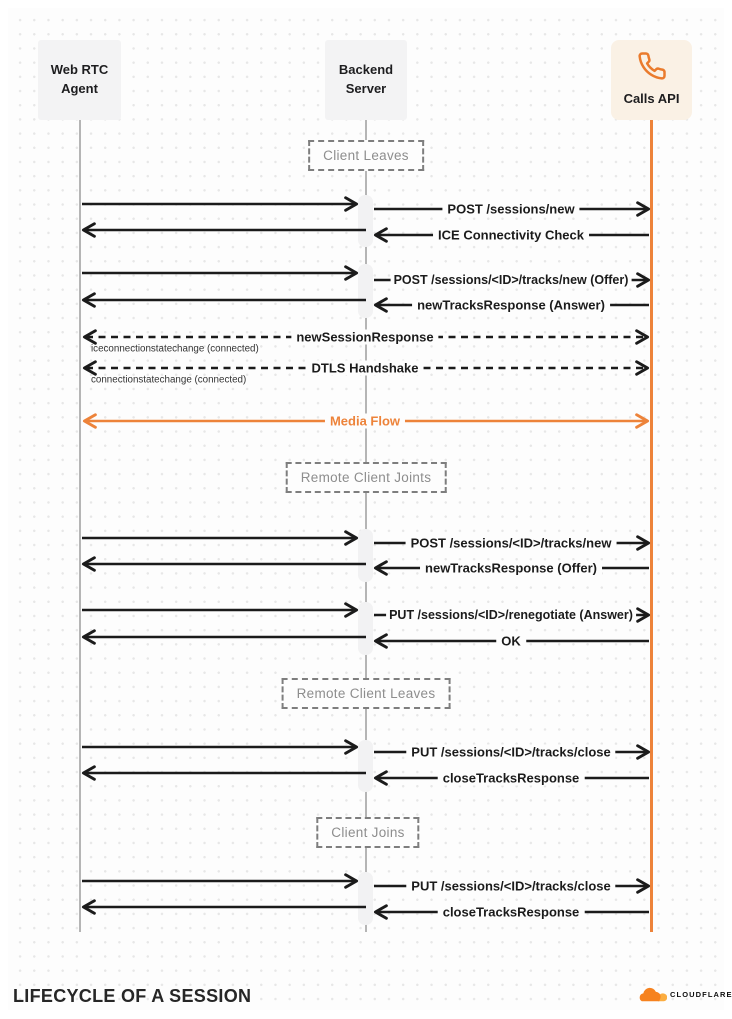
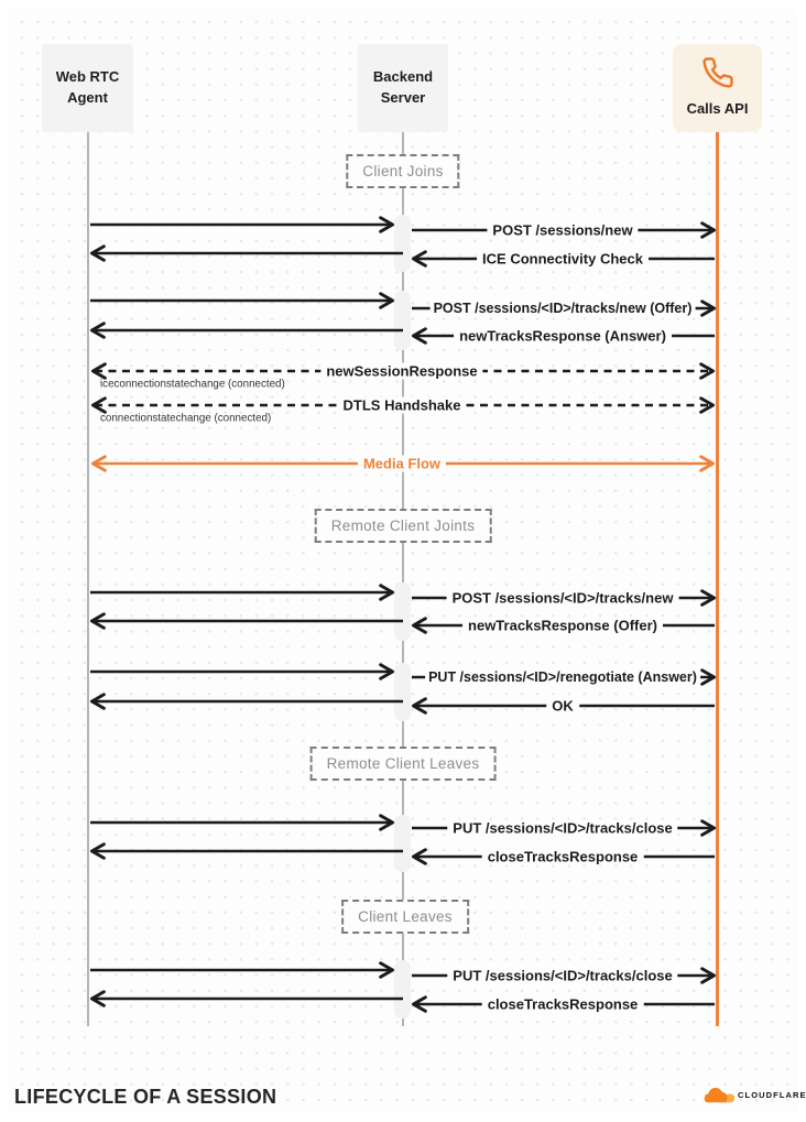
  POST /sessions/new
  ICE Connectivity Check
  POST /sessions/<ID>/tracks/new (Offer)
  newTracksResponse (Answer)
  newSessionResponse
  DTLS Handshake
  Media Flow
  POST /sessions/<ID>/tracks/new
  newTracksResponse (Offer)
  PUT /sessions/<ID>/renegotiate (Answer)
  OK
  PUT /sessions/<ID>/tracks/close
  closeTracksResponse
  PUT /sessions/<ID>/tracks/close
  closeTracksResponse
  iceconnectionstatechange (connected)
  connectionstatechange (connected)
- Client Leaves
+ Client Joins
  Remote Client Joints
  Remote Client Leaves
- Client Joins
+ Client Leaves
  Web RTC
  Agent
  Backend
  Server
  Calls API
  LIFECYCLE OF A SESSION
  CLOUDFLARE
